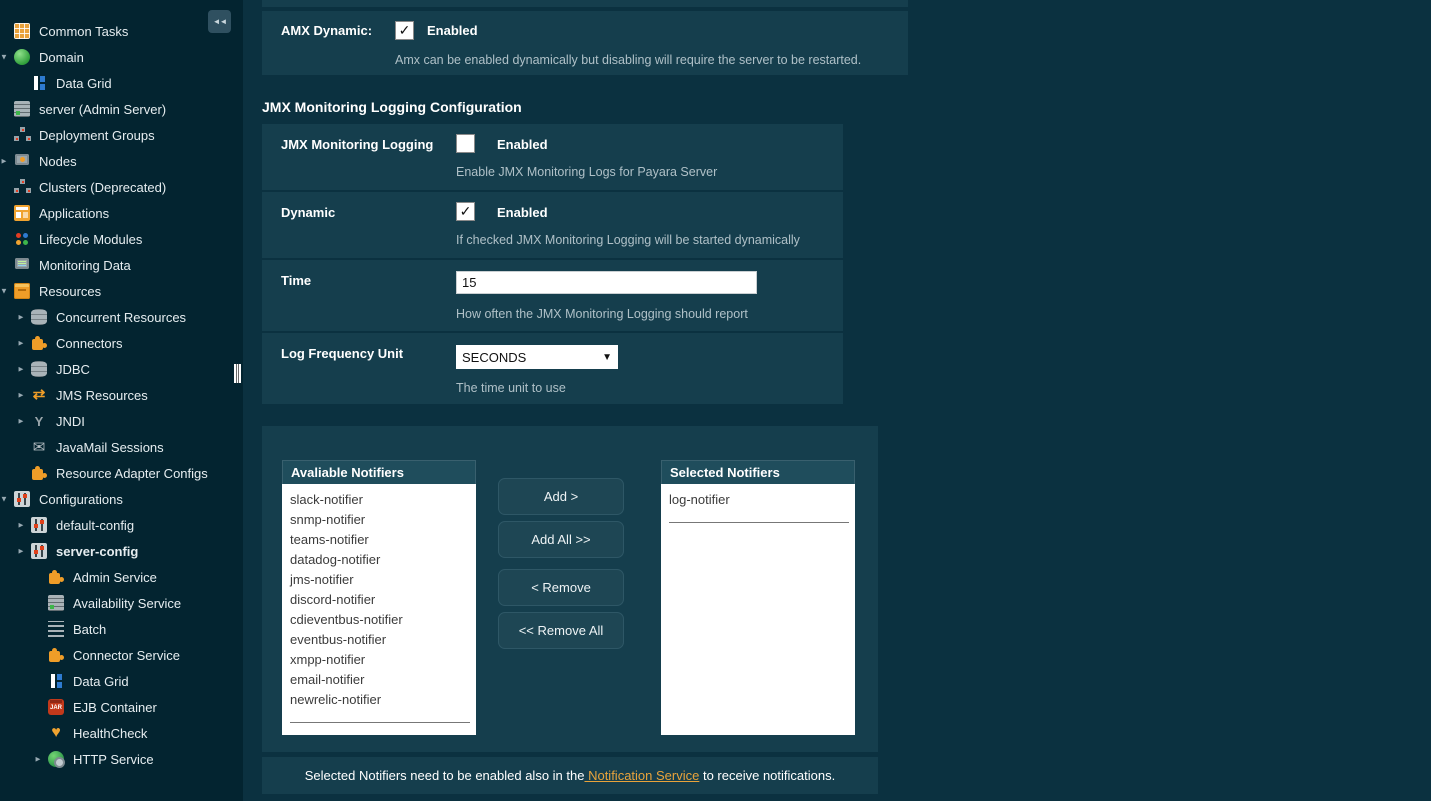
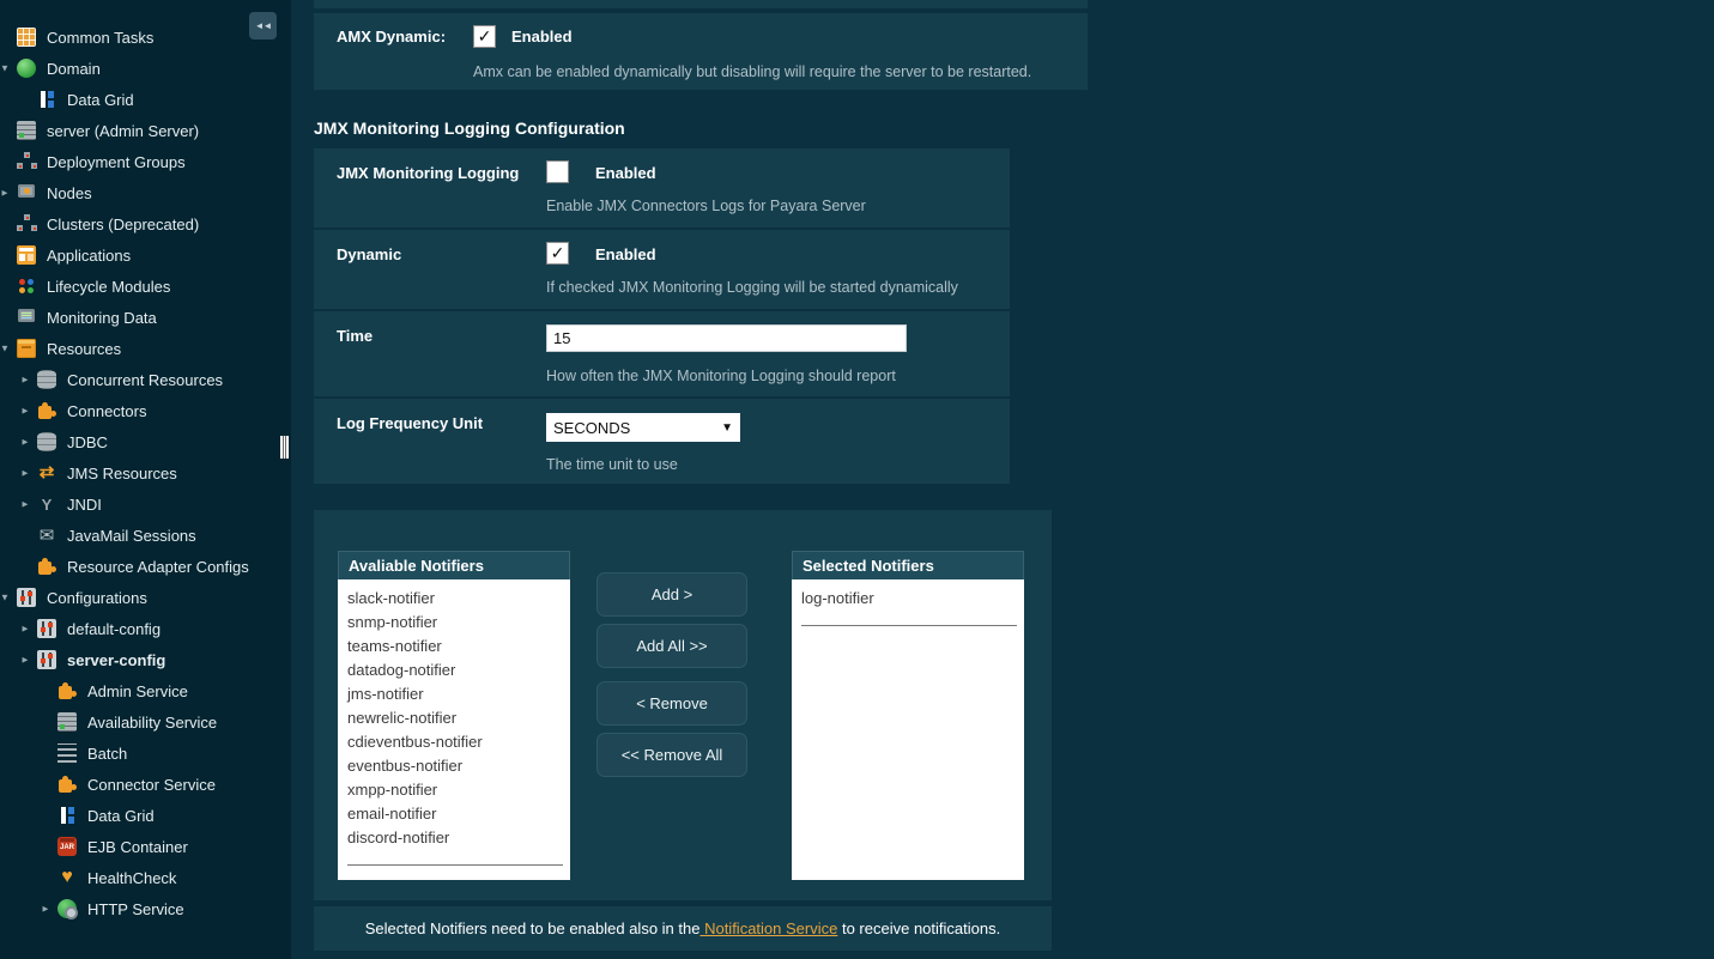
  Common Tasks
  ▼
  Domain
  Data Grid
  server (Admin Server)
  Deployment Groups
  ►
  Nodes
  Clusters (Deprecated)
  Applications
  Lifecycle Modules
  Monitoring Data
  ▼
  Resources
  ►
  Concurrent Resources
  ►
  Connectors
  ►
  JDBC
  ►
  ⇄
  JMS Resources
  ►
  Y
  JNDI
  ✉
  JavaMail Sessions
  Resource Adapter Configs
  ▼
  Configurations
  ►
  default-config
  ►
  server-config
  Admin Service
  Availability Service
  Batch
  Connector Service
  Data Grid
  EJB Container
  ♥
  HealthCheck
  ►
  HTTP Service
  ◄◄
  AMX Dynamic:
  Enabled
  Amx can be enabled dynamically but disabling will require the server to be restarted.
  JMX Monitoring Logging Configuration
  JMX Monitoring Logging
  Enabled
- Enable JMX Monitoring Logs for Payara Server
+ Enable JMX Connectors Logs for Payara Server
  Dynamic
  Enabled
  If checked JMX Monitoring Logging will be started dynamically
  Time
  15
  How often the JMX Monitoring Logging should report
  Log Frequency Unit
  SECONDS
  ▼
  The time unit to use
  Avaliable Notifiers
  slack-notifier
  snmp-notifier
  teams-notifier
  datadog-notifier
  jms-notifier
- discord-notifier
+ newrelic-notifier
  cdieventbus-notifier
  eventbus-notifier
  xmpp-notifier
  email-notifier
- newrelic-notifier
+ discord-notifier
  Add >
  Add All >>
  < Remove
  << Remove All
  Selected Notifiers
  log-notifier
  Selected Notifiers need to be enabled also in the
  Notification Service
  to receive notifications.
